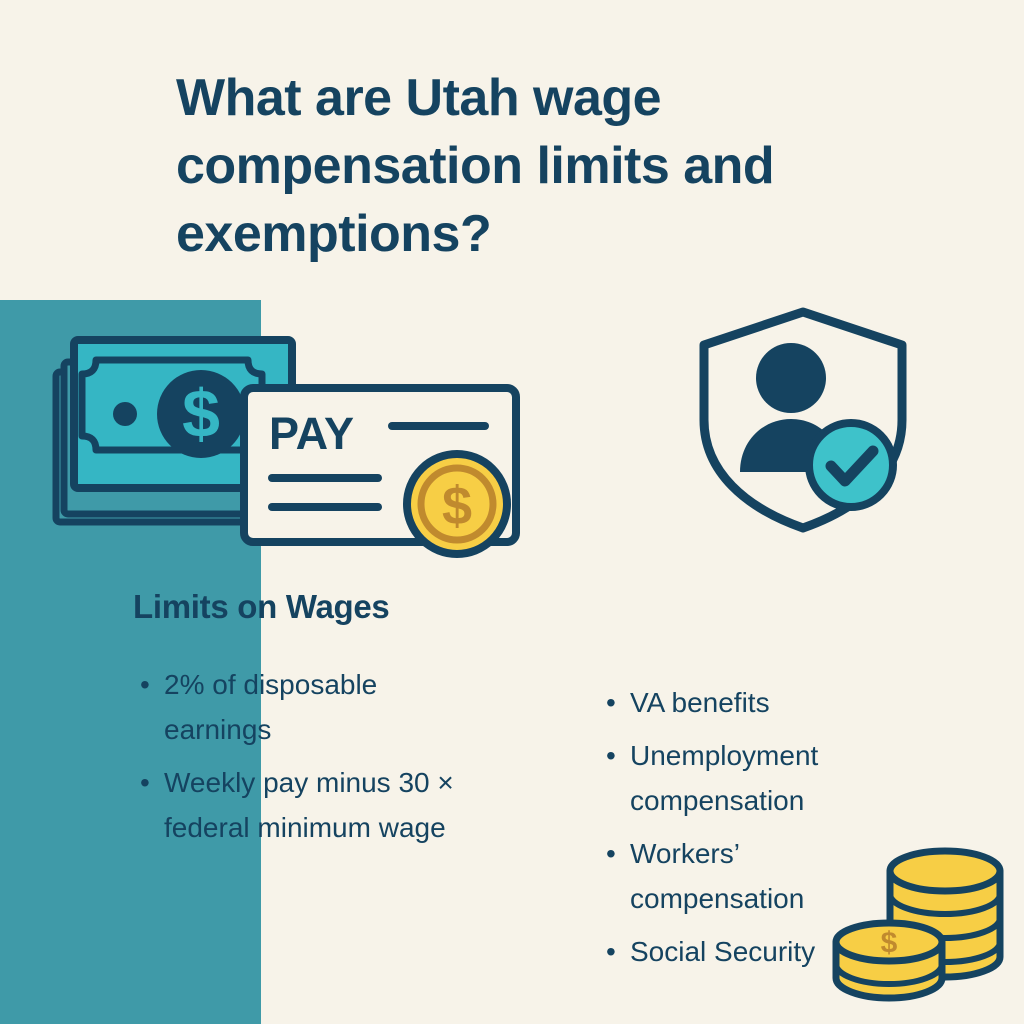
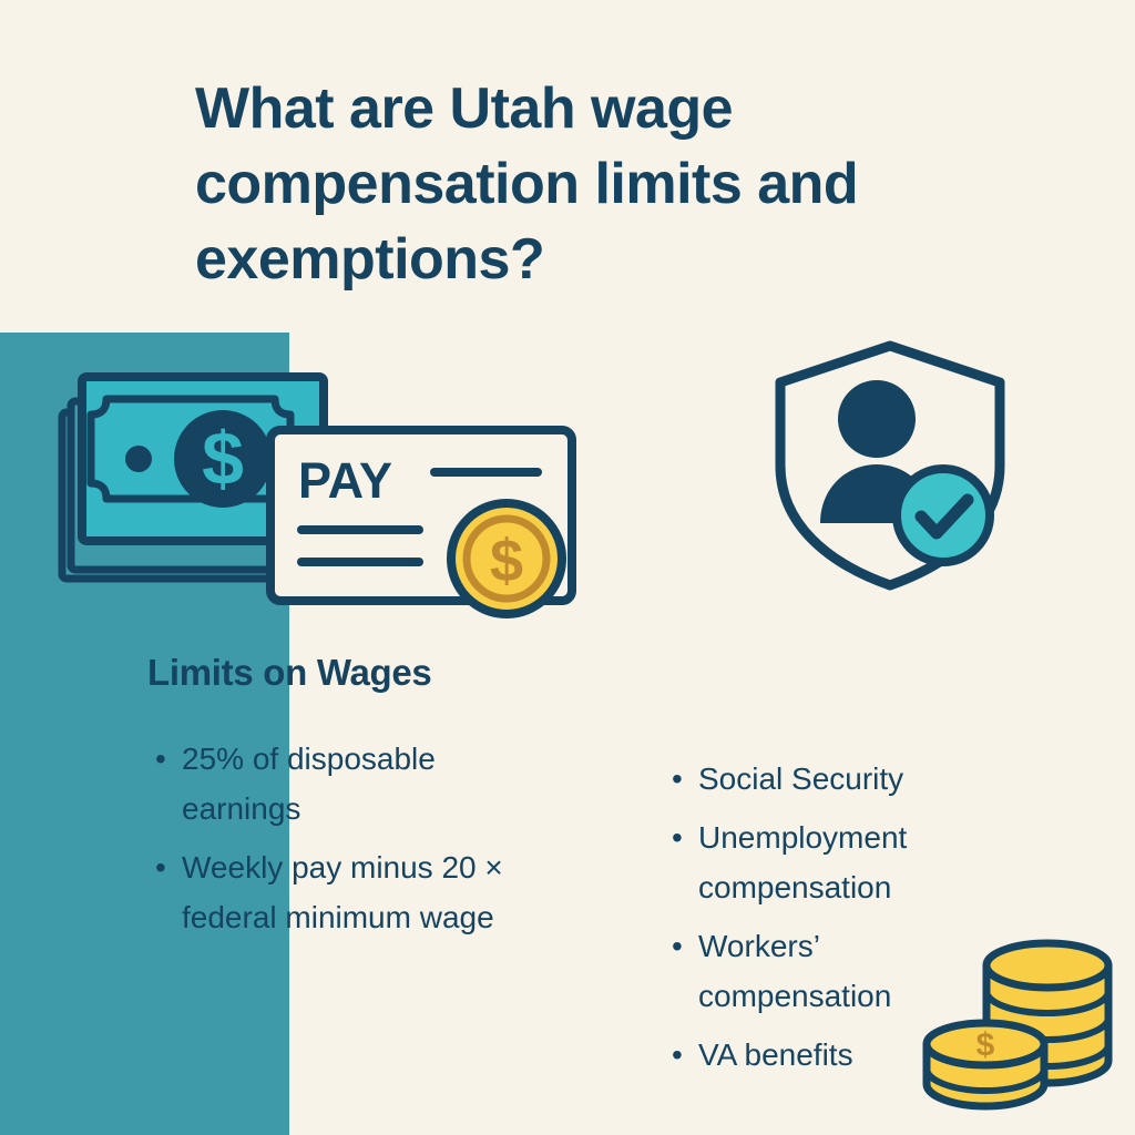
  What are Utah wage compensation limits and exemptions?
  $
  PAY
  $
  $
  Limits on Wages
- 2% of disposable earnings
+ 25% of disposable earnings
- Weekly pay minus 30 × federal minimum wage
+ Weekly pay minus 20 × federal minimum wage
- VA benefits
+ Social Security
  Unemployment compensation
  Workers’ compensation
- Social Security
+ VA benefits
